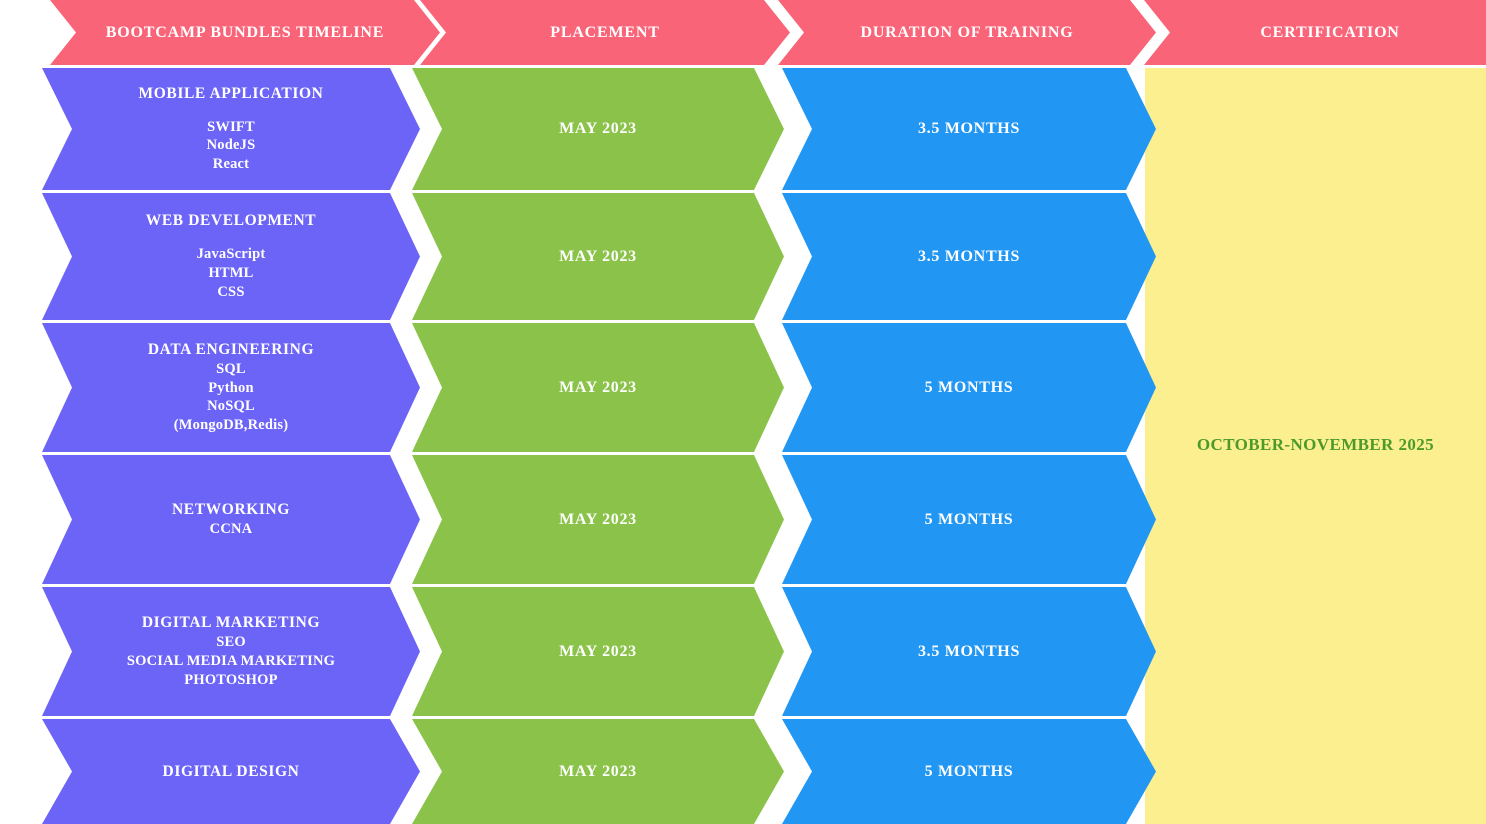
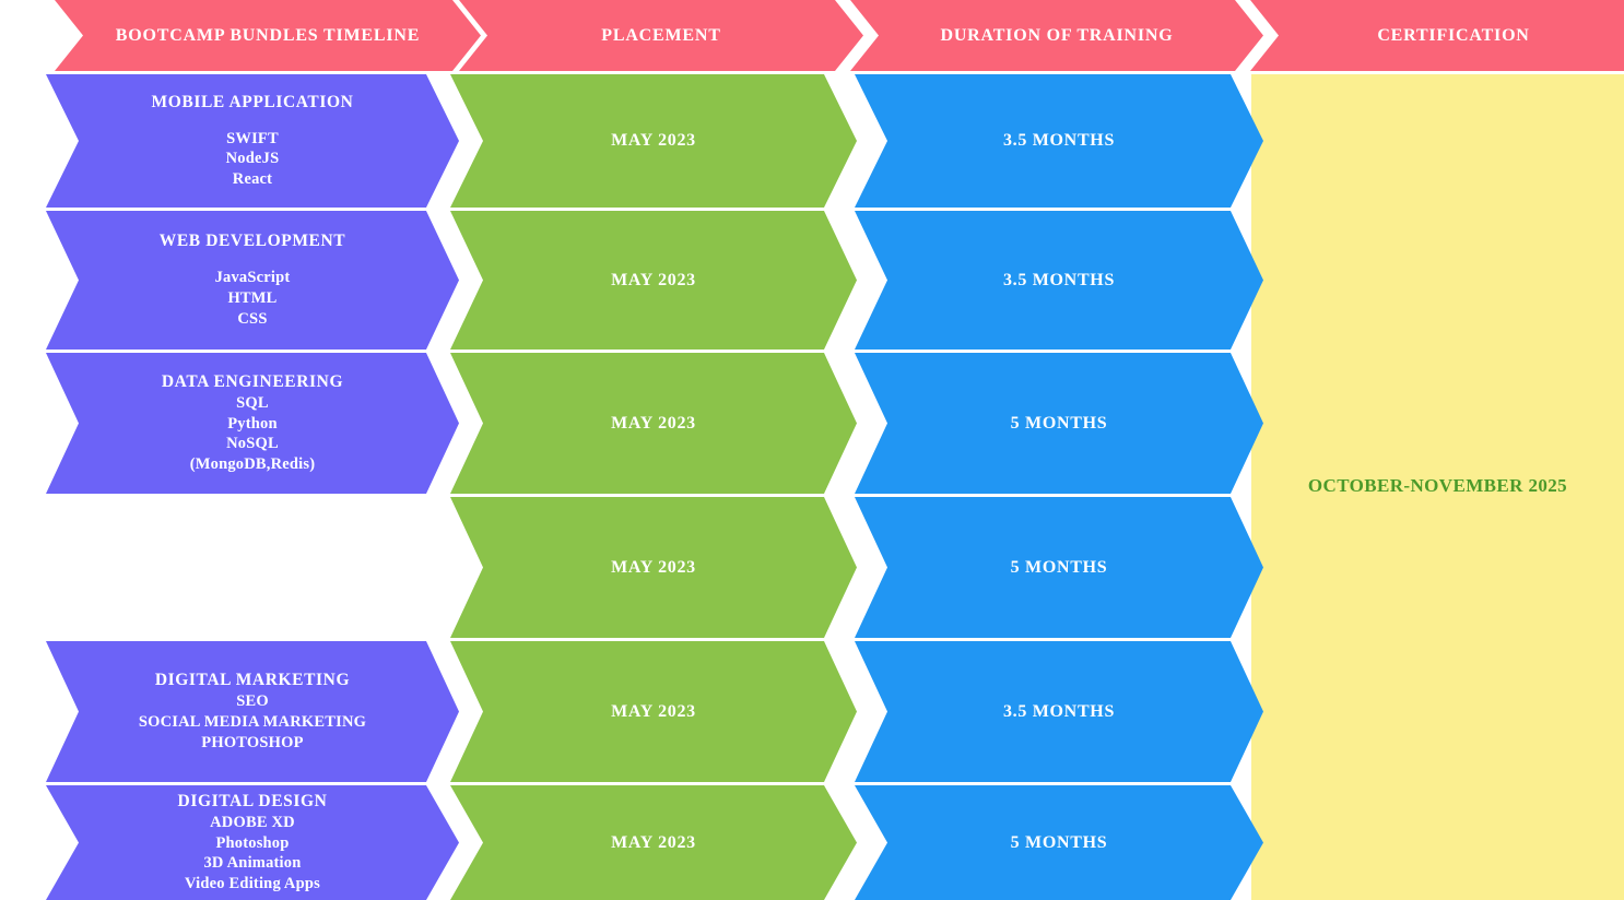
  OCTOBER-NOVEMBER 2025
  BOOTCAMP BUNDLES TIMELINE
  PLACEMENT
  DURATION OF TRAINING
  CERTIFICATION
  MOBILE APPLICATION
  SWIFT
  NodeJS
  React
  MAY 2023
  3.5 MONTHS
  WEB DEVELOPMENT
  JavaScript
  HTML
  CSS
  MAY 2023
  3.5 MONTHS
  DATA ENGINEERING
  SQL
  Python
  NoSQL
  (MongoDB,Redis)
  MAY 2023
  5 MONTHS
- NETWORKING
- CCNA
  MAY 2023
  5 MONTHS
  DIGITAL MARKETING
  SEO
  SOCIAL MEDIA MARKETING
  PHOTOSHOP
  MAY 2023
  3.5 MONTHS
  DIGITAL DESIGN
+ ADOBE XD
+ Photoshop
+ 3D Animation
+ Video Editing Apps
  MAY 2023
  5 MONTHS
